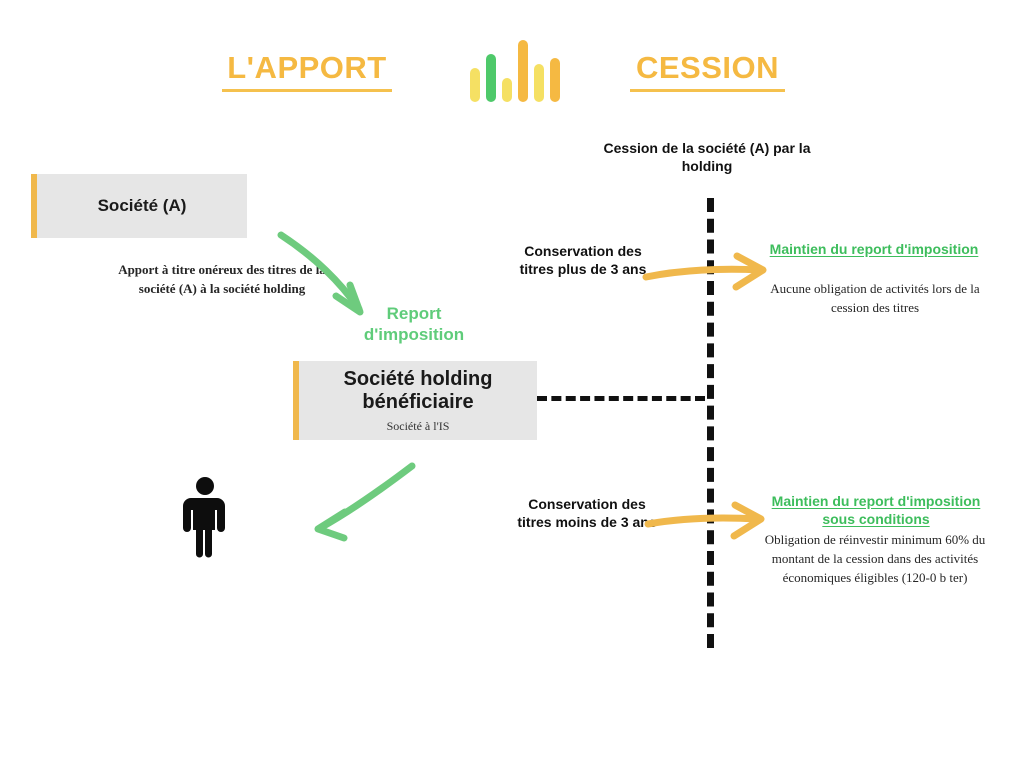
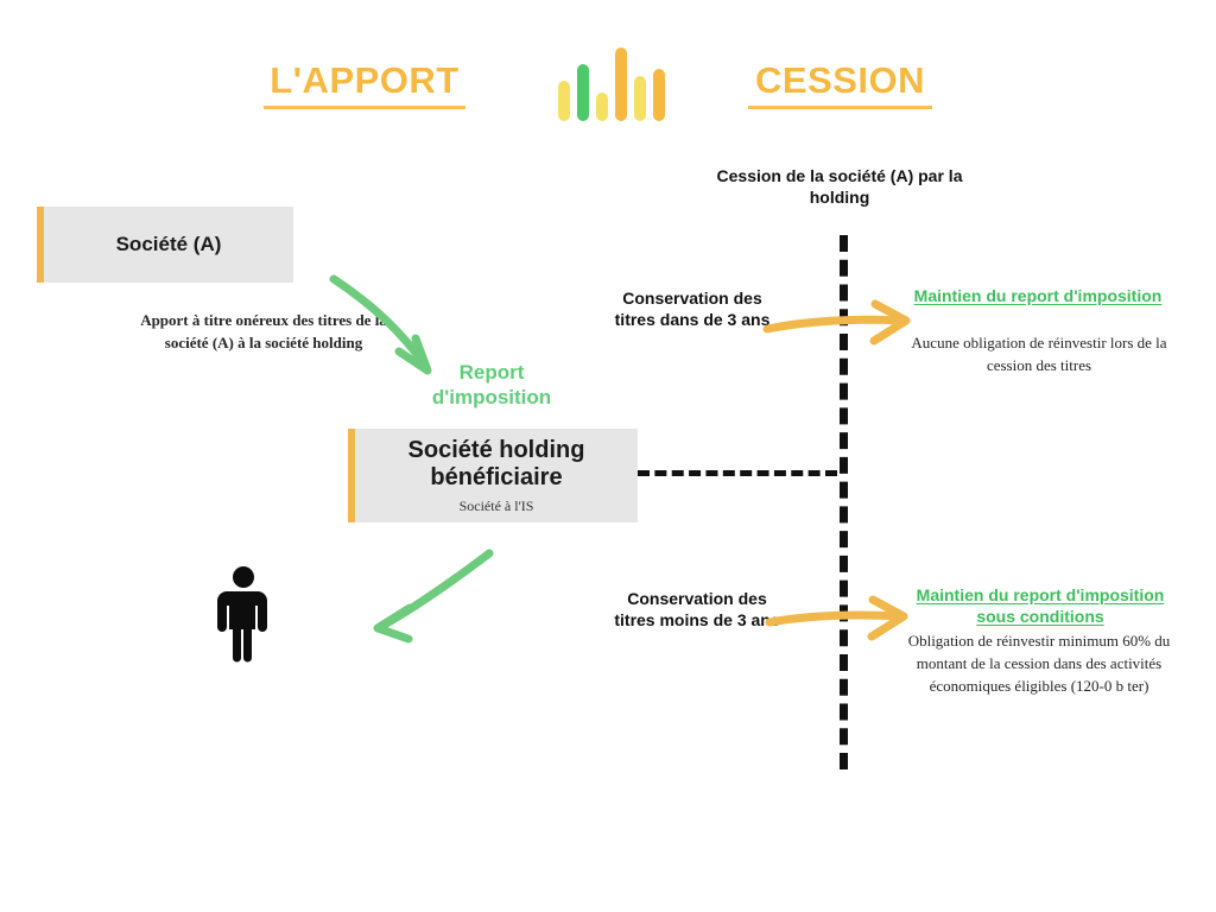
  L'APPORT
  CESSION
  Société (A)
  Apport à titre onéreux des titres de l société (A) à la société holding
  Report d'imposition
  Société holding bénéficiaire
  Société à l'IS
  Cession de la société (A) par la holding
- Conservation des titres plus de 3 ans
+ Conservation des titres dans de 3 ans
  Maintien du report d'imposition
- Aucune obligation de activités lors de la cession des titres
+ Aucune obligation de réinvestir lors de la cession des titres
  Conservation des titres moins de 3 an
  Maintien du report d'imposition sous conditions
  Obligation de réinvestir minimum 60% du montant de la cession dans des activités économiques éligibles (120-0 b ter)
